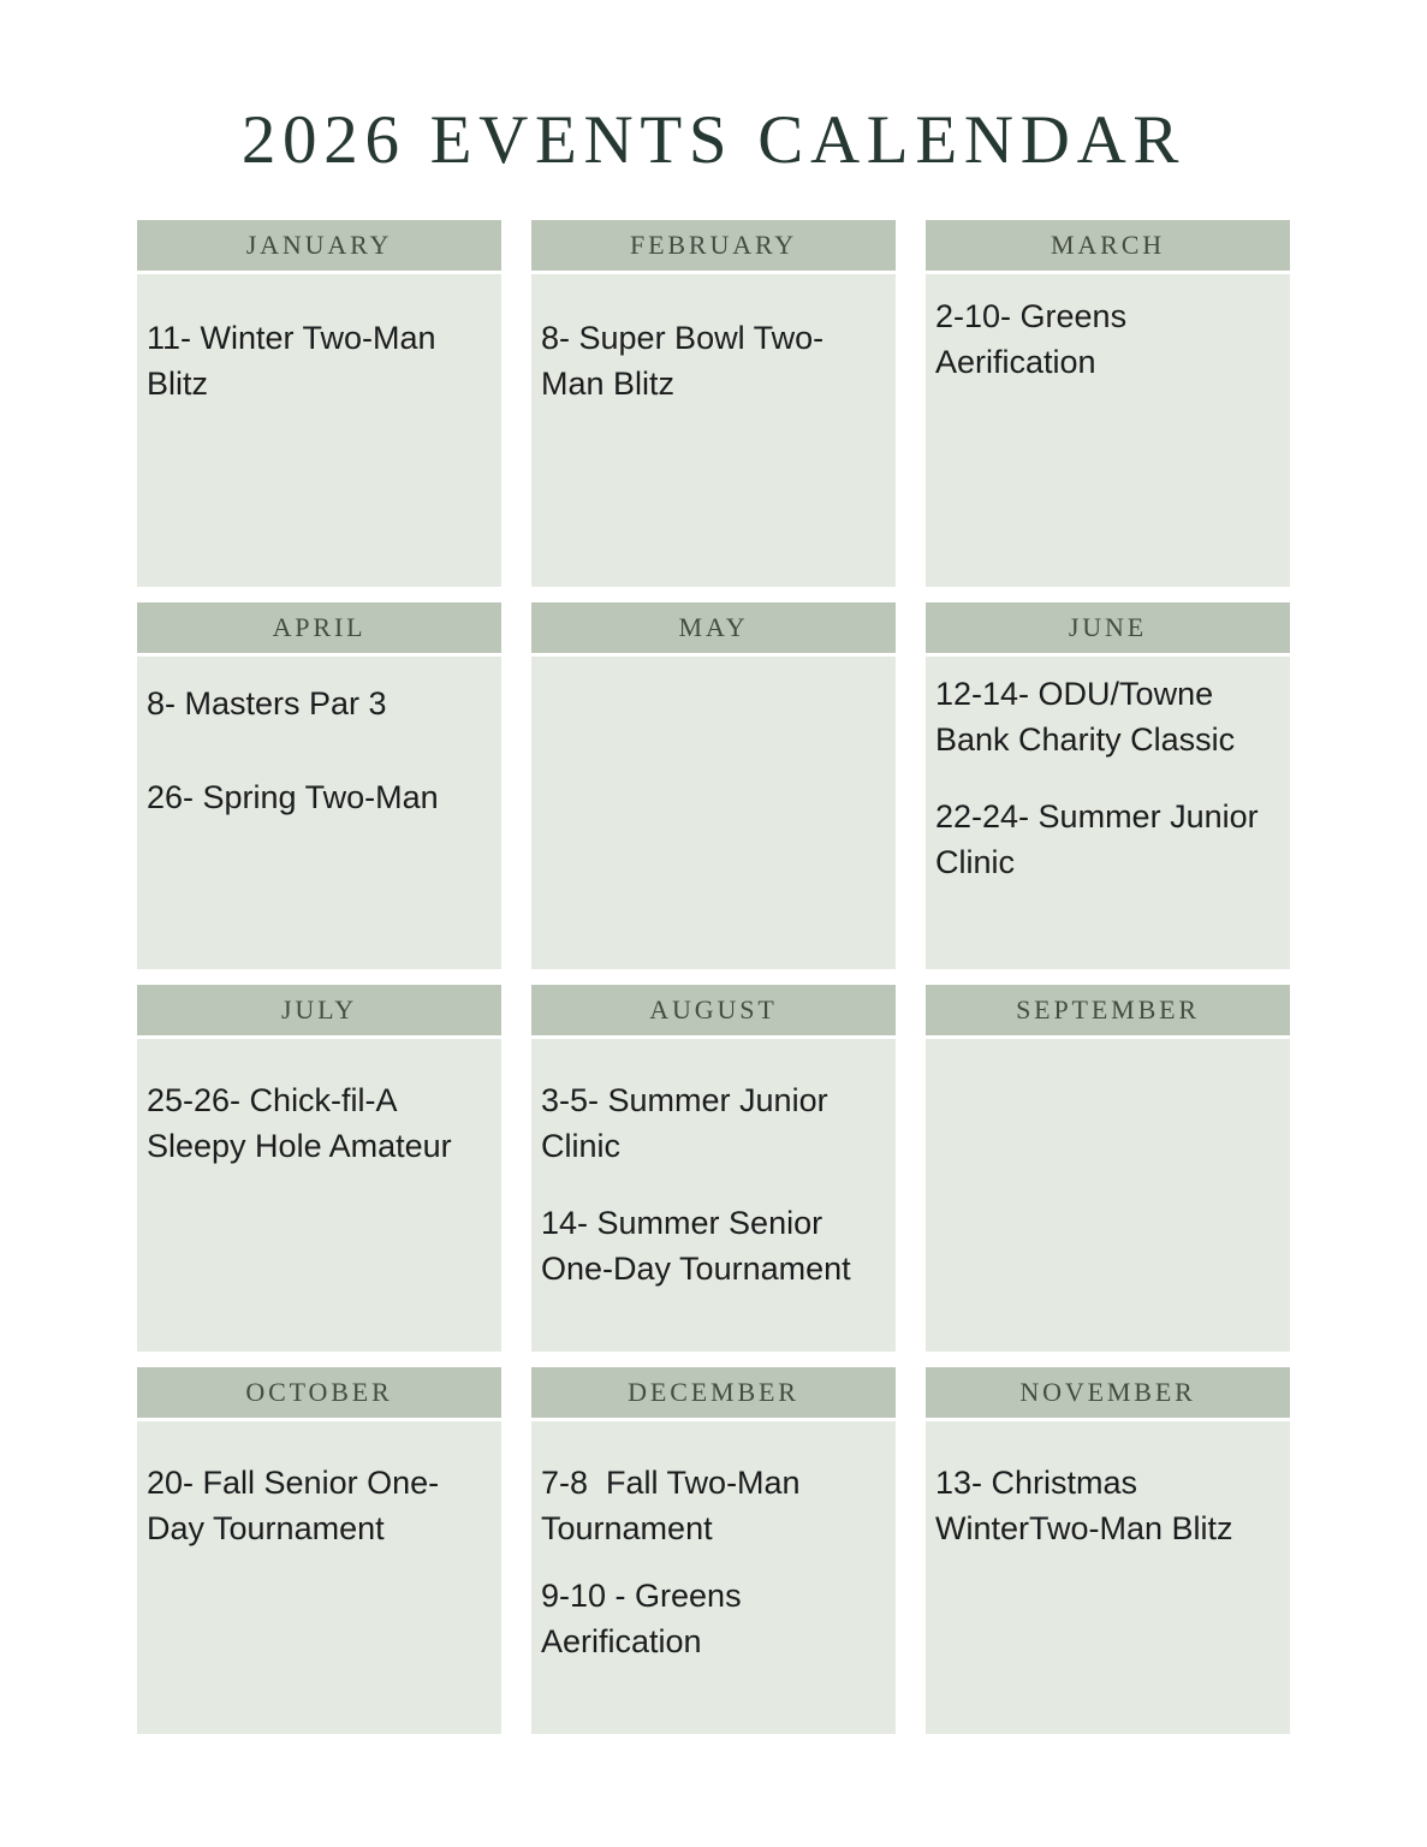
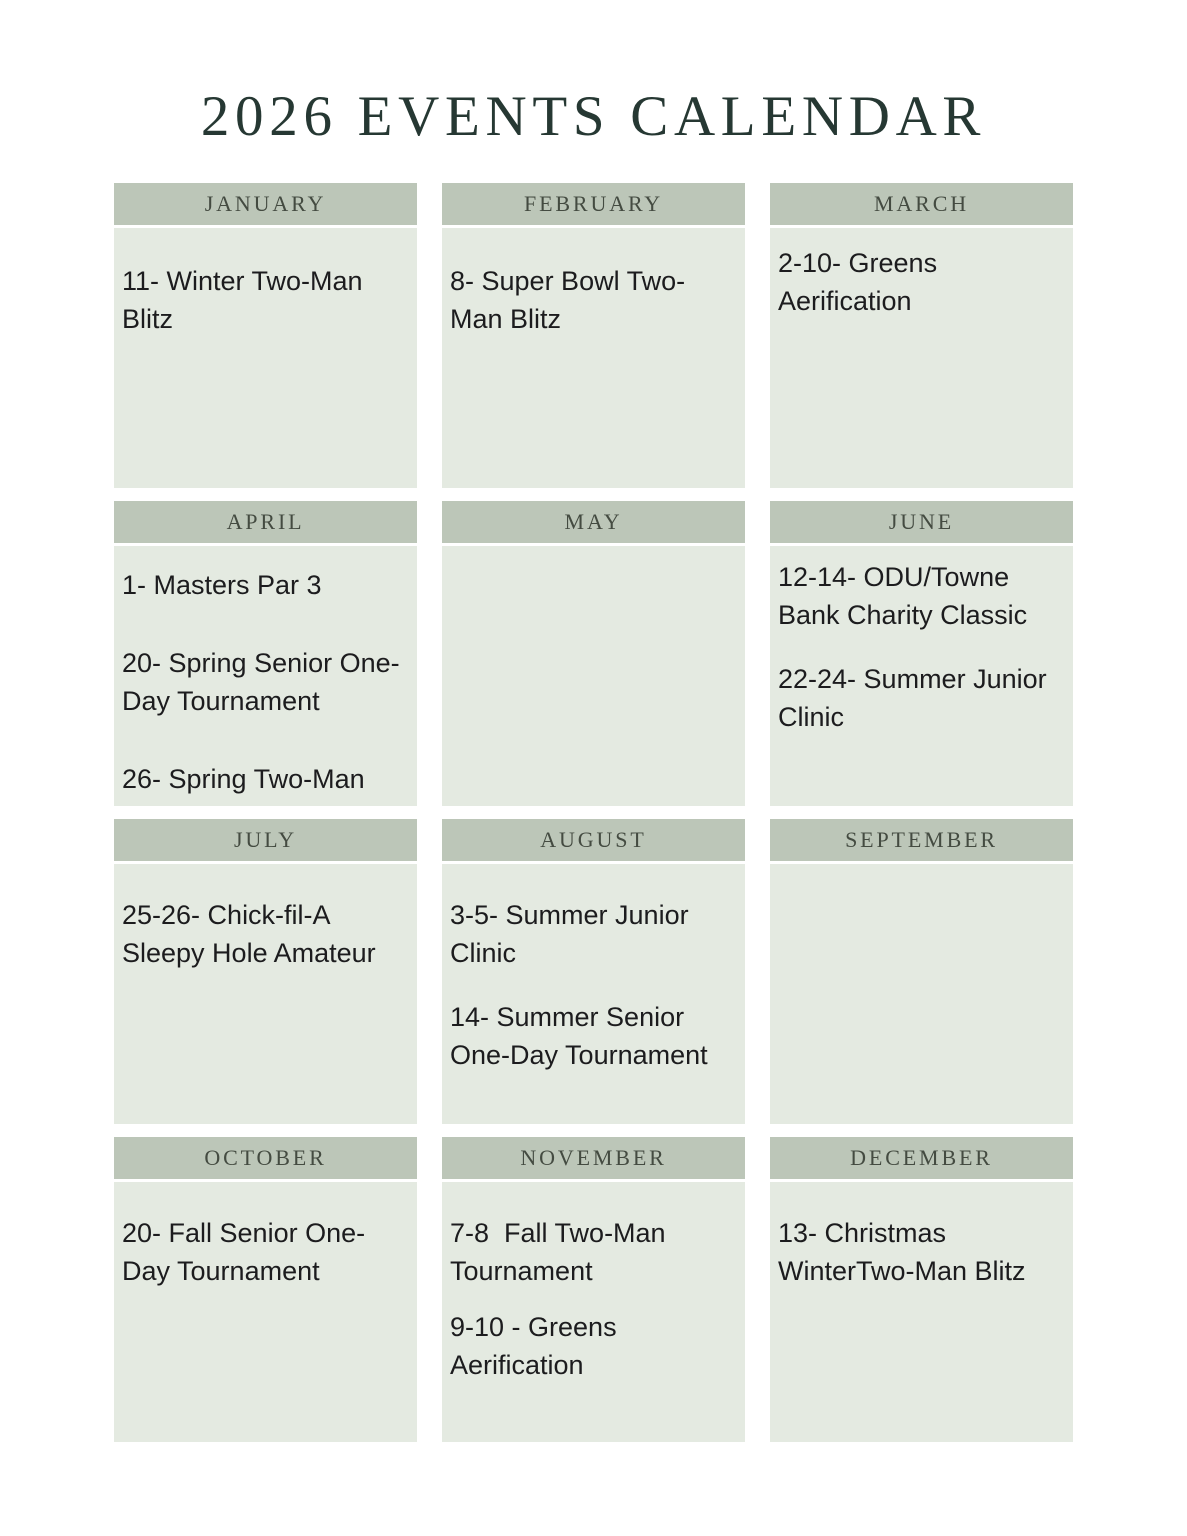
  2026 EVENTS CALENDAR
  JANUARY
  11- Winter Two-Man Blitz
  FEBRUARY
  8- Super Bowl Two-Man Blitz
  MARCH
  2-10- Greens Aerification
  APRIL
- 8- Masters Par 3
+ 1- Masters Par 3
+ 20- Spring Senior One-Day Tournament
  26- Spring Two-Man
  MAY
  JUNE
  12-14- ODU/Towne Bank Charity Classic
  22-24- Summer Junior Clinic
  JULY
  25-26- Chick-fil-A Sleepy Hole Amateur
  AUGUST
  3-5- Summer Junior Clinic
  14- Summer Senior One-Day Tournament
  SEPTEMBER
  OCTOBER
  20- Fall Senior One-Day Tournament
- DECEMBER
+ NOVEMBER
  7-8 Fall Two-Man Tournament
  9-10 - Greens Aerification
- NOVEMBER
+ DECEMBER
  13- Christmas WinterTwo-Man Blitz
